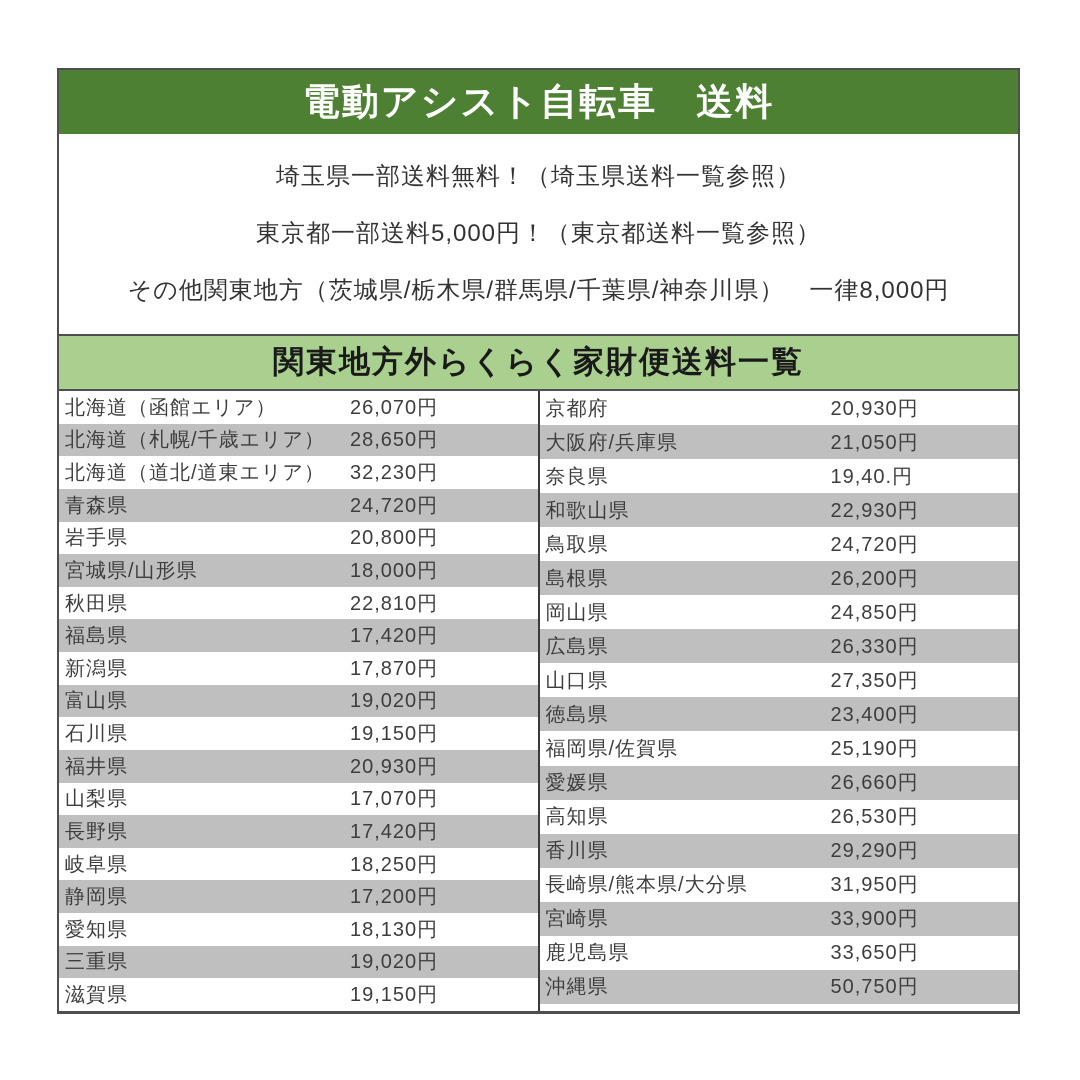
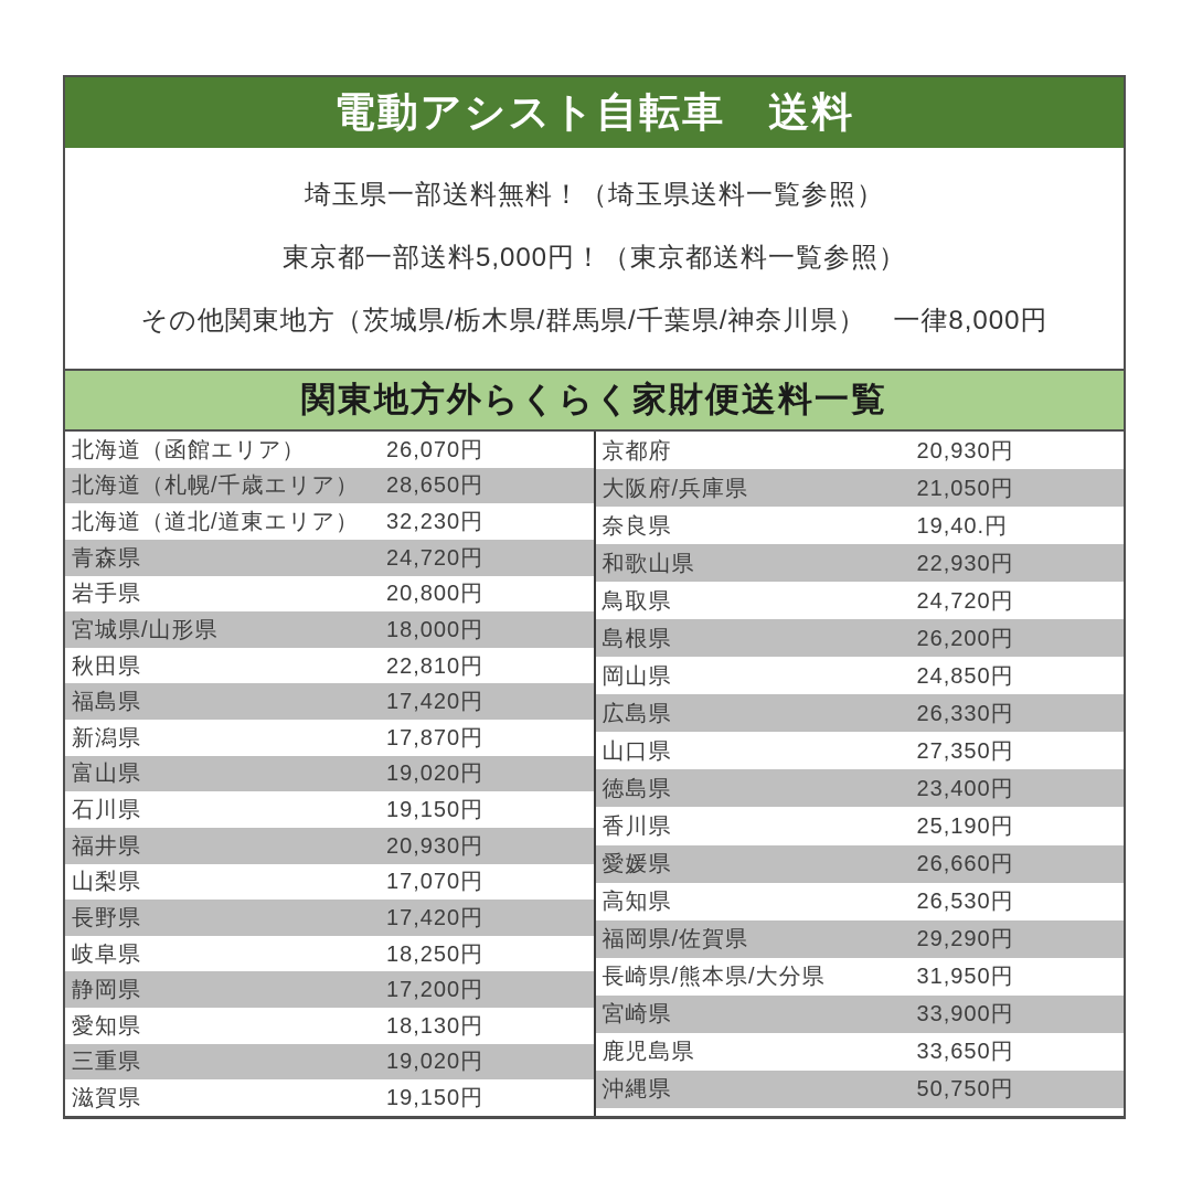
  電動アシスト自転車 送料
  埼玉県一部送料無料！（埼玉県送料一覧参照）
  東京都一部送料5,000円！（東京都送料一覧参照）
  その他関東地方（茨城県/栃木県/群馬県/千葉県/神奈川県） 一律8,000円
  関東地方外らくらく家財便送料一覧
  北海道（函館エリア）
  26,070円
  北海道（札幌/千歳エリア）
  28,650円
  北海道（道北/道東エリア）
  32,230円
  青森県
  24,720円
  岩手県
  20,800円
  宮城県/山形県
  18,000円
  秋田県
  22,810円
  福島県
  17,420円
  新潟県
  17,870円
  富山県
  19,020円
  石川県
  19,150円
  福井県
  20,930円
  山梨県
  17,070円
  長野県
  17,420円
  岐阜県
  18,250円
  静岡県
  17,200円
  愛知県
  18,130円
  三重県
  19,020円
  滋賀県
  19,150円
  京都府
  20,930円
  大阪府/兵庫県
  21,050円
  奈良県
  19,40.円
  和歌山県
  22,930円
  鳥取県
  24,720円
  島根県
  26,200円
  岡山県
  24,850円
  広島県
  26,330円
  山口県
  27,350円
  徳島県
  23,400円
- 福岡県/佐賀県
+ 香川県
  25,190円
  愛媛県
  26,660円
  高知県
  26,530円
- 香川県
+ 福岡県/佐賀県
  29,290円
  長崎県/熊本県/大分県
  31,950円
  宮崎県
  33,900円
  鹿児島県
  33,650円
  沖縄県
  50,750円
